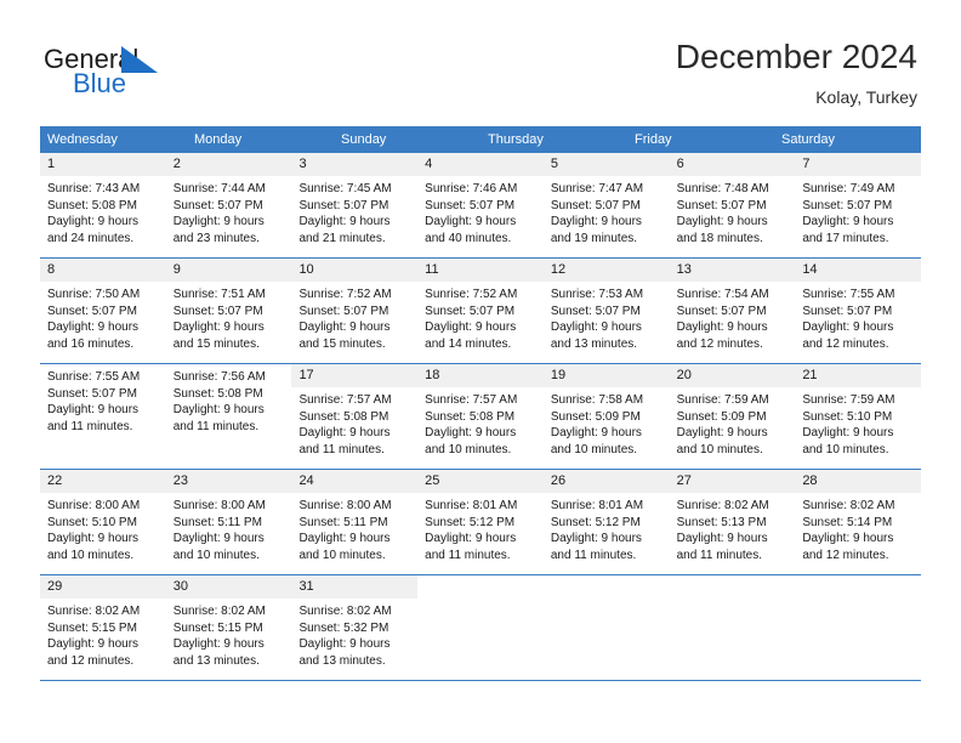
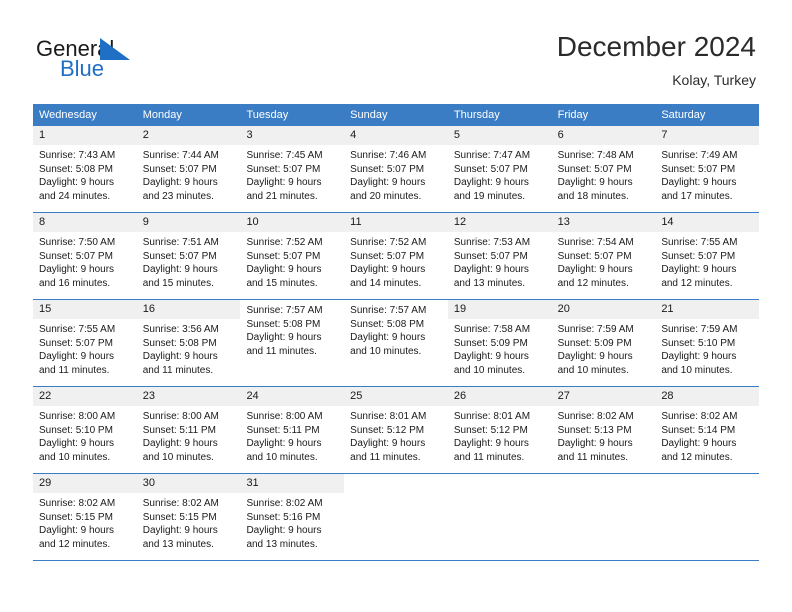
  Gener
  Blue
  December 2024
  Kolay, Turkey
  Wednesday
  Monday
+ Tuesday
  Sunday
  Thursday
  Friday
  Saturday
  1
  Sunrise: 7:43 AM
  Sunset: 5:08 PM
  Daylight: 9 hours
  and 24 minutes.
  2
  Sunrise: 7:44 AM
  Sunset: 5:07 PM
  Daylight: 9 hours
  and 23 minutes.
  3
  Sunrise: 7:45 AM
  Sunset: 5:07 PM
  Daylight: 9 hours
  and 21 minutes.
  4
  Sunrise: 7:46 AM
  Sunset: 5:07 PM
  Daylight: 9 hours
- and 40 minutes.
+ and 20 minutes.
  5
  Sunrise: 7:47 AM
  Sunset: 5:07 PM
  Daylight: 9 hours
  and 19 minutes.
  6
  Sunrise: 7:48 AM
  Sunset: 5:07 PM
  Daylight: 9 hours
  and 18 minutes.
  7
  Sunrise: 7:49 AM
  Sunset: 5:07 PM
  Daylight: 9 hours
  and 17 minutes.
  8
  Sunrise: 7:50 AM
  Sunset: 5:07 PM
  Daylight: 9 hours
  and 16 minutes.
  9
  Sunrise: 7:51 AM
  Sunset: 5:07 PM
  Daylight: 9 hours
  and 15 minutes.
  10
  Sunrise: 7:52 AM
  Sunset: 5:07 PM
  Daylight: 9 hours
  and 15 minutes.
  11
  Sunrise: 7:52 AM
  Sunset: 5:07 PM
  Daylight: 9 hours
  and 14 minutes.
  12
  Sunrise: 7:53 AM
  Sunset: 5:07 PM
  Daylight: 9 hours
  and 13 minutes.
  13
  Sunrise: 7:54 AM
  Sunset: 5:07 PM
  Daylight: 9 hours
  and 12 minutes.
  14
  Sunrise: 7:55 AM
  Sunset: 5:07 PM
  Daylight: 9 hours
  and 12 minutes.
+ 15
  Sunrise: 7:55 AM
  Sunset: 5:07 PM
  Daylight: 9 hours
  and 11 minutes.
+ 16
- Sunrise: 7:56 AM
+ Sunrise: 3:56 AM
  Sunset: 5:08 PM
  Daylight: 9 hours
  and 11 minutes.
- 17
  Sunrise: 7:57 AM
  Sunset: 5:08 PM
  Daylight: 9 hours
  and 11 minutes.
- 18
  Sunrise: 7:57 AM
  Sunset: 5:08 PM
  Daylight: 9 hours
  and 10 minutes.
  19
  Sunrise: 7:58 AM
  Sunset: 5:09 PM
  Daylight: 9 hours
  and 10 minutes.
  20
  Sunrise: 7:59 AM
  Sunset: 5:09 PM
  Daylight: 9 hours
  and 10 minutes.
  21
  Sunrise: 7:59 AM
  Sunset: 5:10 PM
  Daylight: 9 hours
  and 10 minutes.
  22
  Sunrise: 8:00 AM
  Sunset: 5:10 PM
  Daylight: 9 hours
  and 10 minutes.
  23
  Sunrise: 8:00 AM
  Sunset: 5:11 PM
  Daylight: 9 hours
  and 10 minutes.
  24
  Sunrise: 8:00 AM
  Sunset: 5:11 PM
  Daylight: 9 hours
  and 10 minutes.
  25
  Sunrise: 8:01 AM
  Sunset: 5:12 PM
  Daylight: 9 hours
  and 11 minutes.
  26
  Sunrise: 8:01 AM
  Sunset: 5:12 PM
  Daylight: 9 hours
  and 11 minutes.
  27
  Sunrise: 8:02 AM
  Sunset: 5:13 PM
  Daylight: 9 hours
  and 11 minutes.
  28
  Sunrise: 8:02 AM
  Sunset: 5:14 PM
  Daylight: 9 hours
  and 12 minutes.
  29
  Sunrise: 8:02 AM
  Sunset: 5:15 PM
  Daylight: 9 hours
  and 12 minutes.
  30
  Sunrise: 8:02 AM
  Sunset: 5:15 PM
  Daylight: 9 hours
  and 13 minutes.
  31
  Sunrise: 8:02 AM
- Sunset: 5:32 PM
+ Sunset: 5:16 PM
  Daylight: 9 hours
  and 13 minutes.
